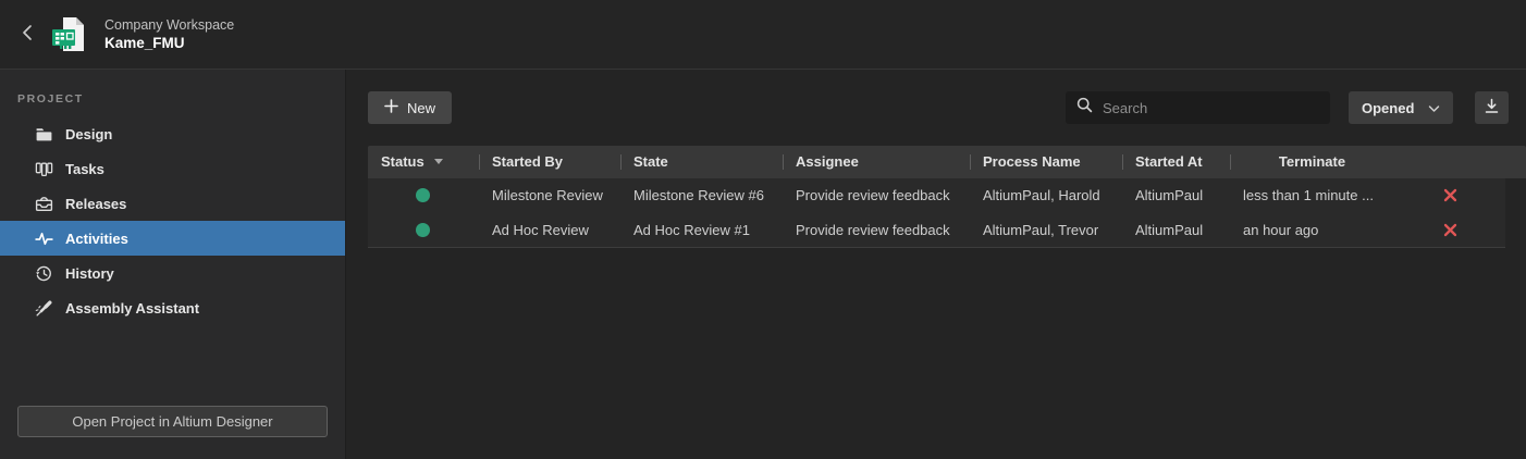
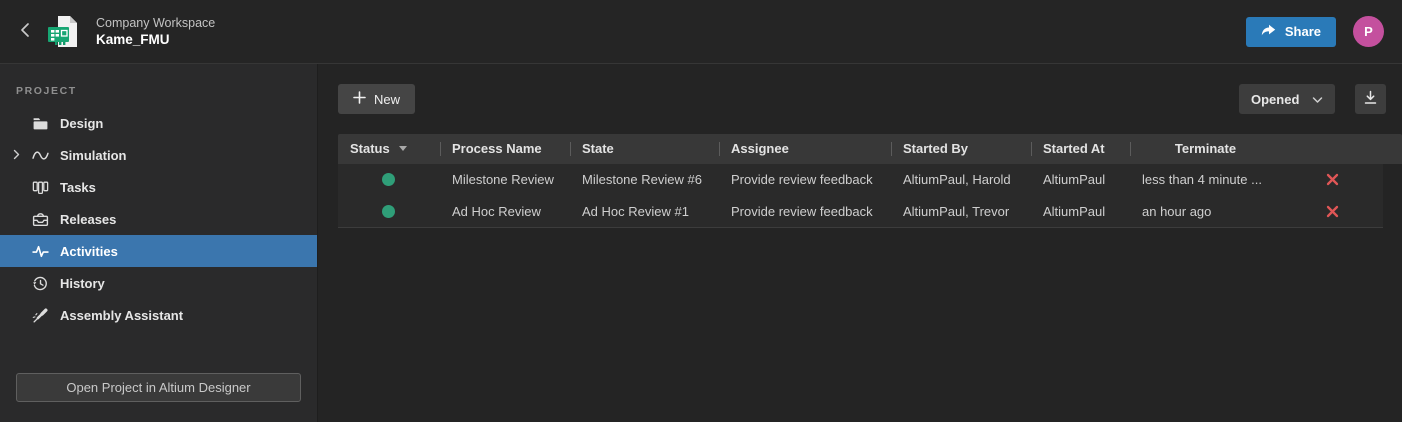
  Company Workspace
  Kame_FMU
+ Share
+ P
  PROJECT
  Design
+ Simulation
  Tasks
  Releases
  Activities
  History
  Assembly Assistant
  Open Project in Altium Designer
  New
- Search
  Opened
  Status
- Started By
+ Process Name
  State
  Assignee
- Process Name
+ Started By
  Started At
  Terminate
  Milestone Review
  Milestone Review #6
  Provide review feedback
  AltiumPaul, Harold
  AltiumPaul
- less than 1 minute ...
+ less than 4 minute ...
  Ad Hoc Review
  Ad Hoc Review #1
  Provide review feedback
  AltiumPaul, Trevor
  AltiumPaul
  an hour ago
